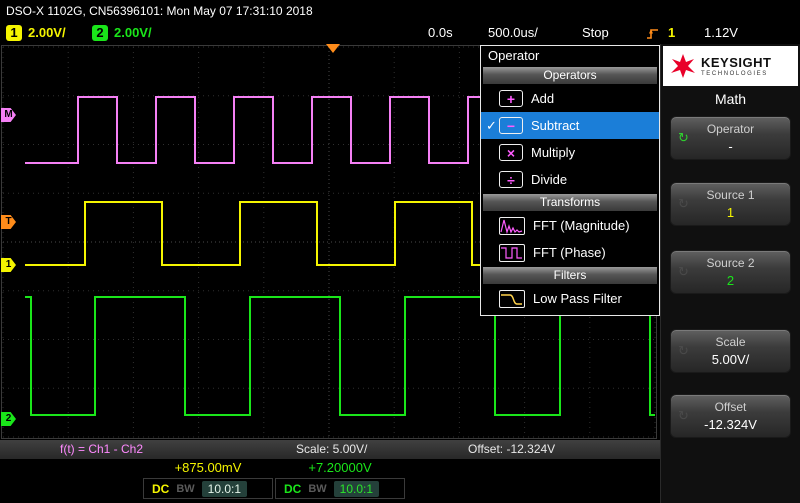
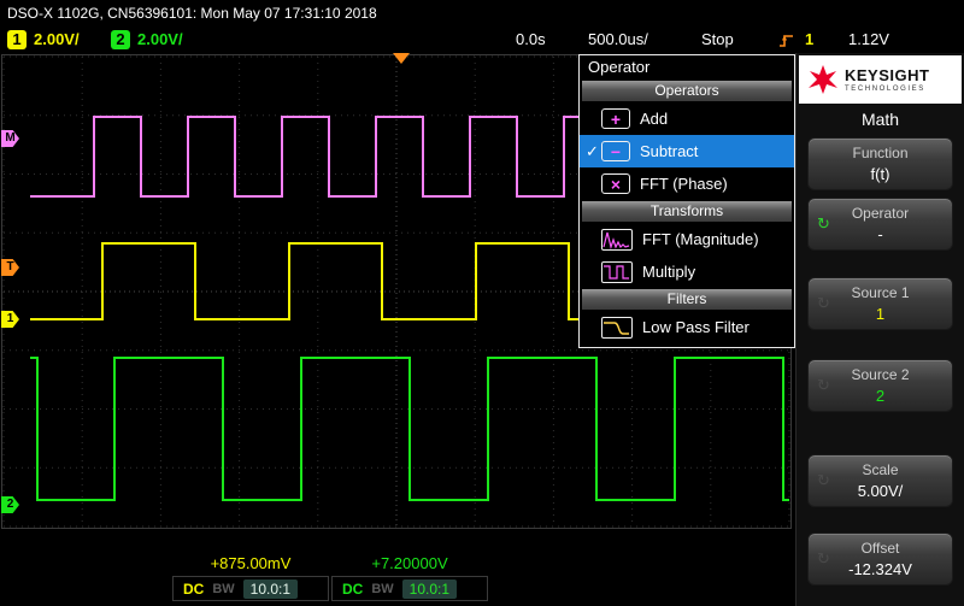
  DSO-X 1102G, CN56396101: Mon May 07 17:31:10 2018
  1
  2.00V/
  2
  2.00V/
  0.0s
  500.0us/
  Stop
  1
  1.12V
  M
  T
  1
  2
  Operator
  Operators
  +
  Add
  ✓
  −
  Subtract
  ×
- Multiply
+ FFT (Phase)
- ÷
- Divide
  Transforms
  FFT (Magnitude)
- FFT (Phase)
+ Multiply
  Filters
  Low Pass Filter
  KEYSIGHT
  Math
+ Function
+ f(t)
  ↻
  Operator
  -
  ↻
  Source 1
  1
  ↻
  Source 2
  2
  ↻
  Scale
  5.00V/
  ↻
  Offset
  -12.324V
- f(t) = Ch1 - Ch2
- Scale: 5.00V/
- Offset: -12.324V
  +875.00mV
  +7.20000V
  DC
  BW
  10.0:1
  DC
  BW
  10.0:1
